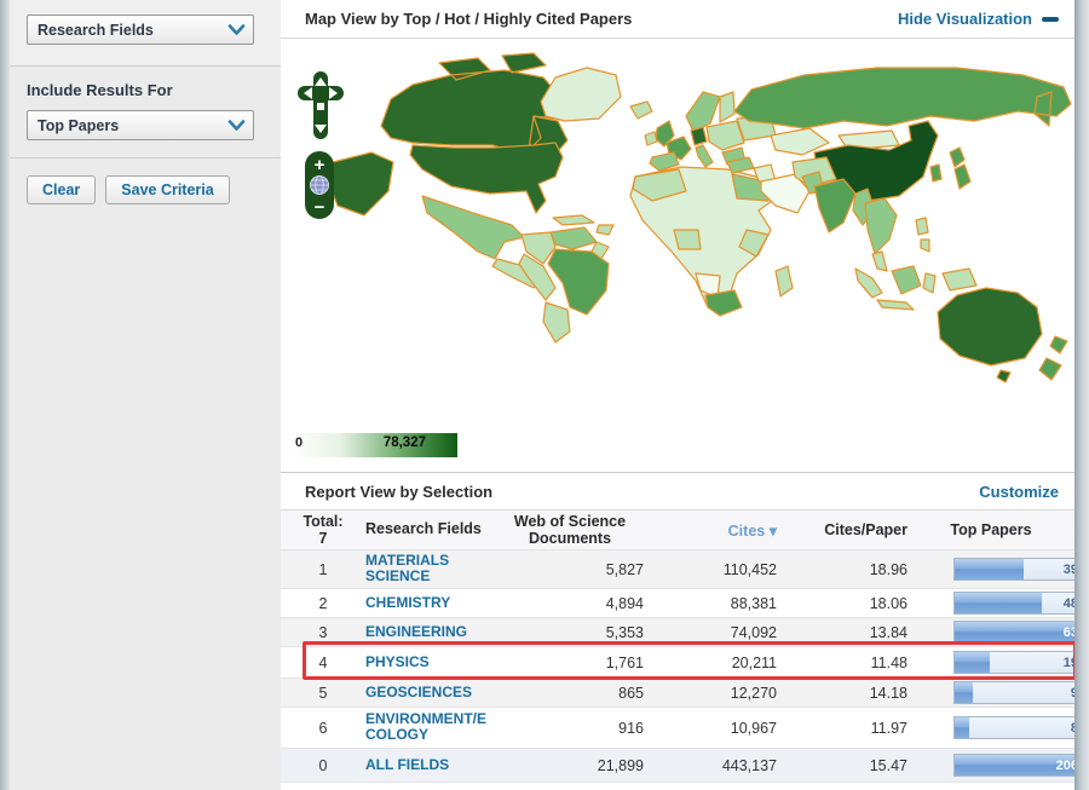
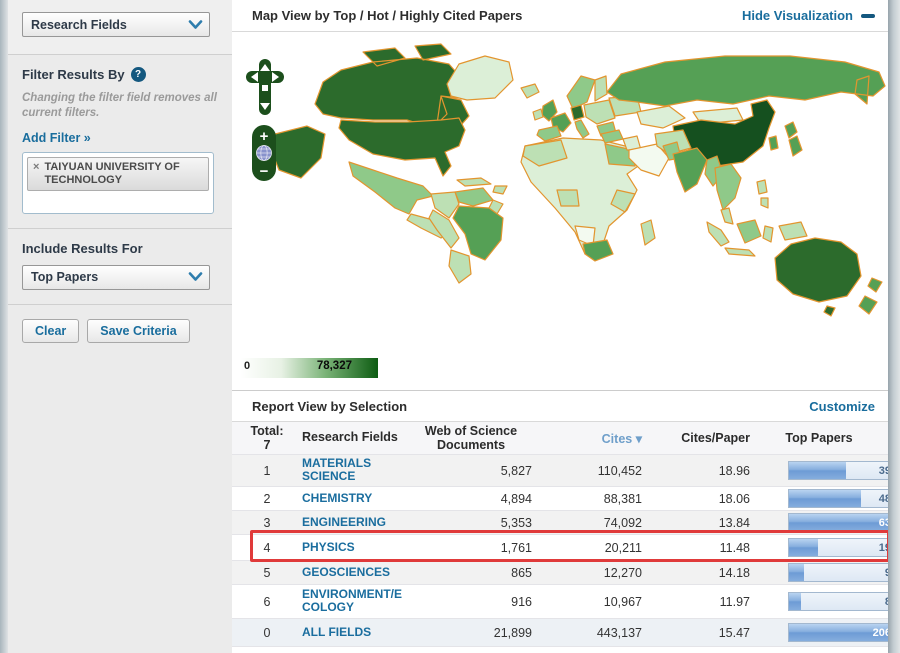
  Research Fields
+ Filter Results By
+ ?
+ Changing the filter field removes all current filters.
+ Add Filter »
+ ×
+ TAIYUAN UNIVERSITY OF TECHNOLOGY
  Include Results For
  Top Papers
  Clear
  Save Criteria
  Map View by Top / Hot / Highly Cited Papers
  Hide Visualization
  +
  −
  0
  78,327
  Report View by Selection
  Customize
  Total:
  7
  Research Fields
  Web of Science Documents
  Cites ▾
  Cites/Paper
  Top Papers
  1
  MATERIALS SCIENCE
  5,827
  110,452
  18.96
  2
  CHEMISTRY
  4,894
  88,381
  18.06
  3
  ENGINEERING
  5,353
  74,092
  13.84
  4
  PHYSICS
  1,761
  20,211
  11.48
  5
  GEOSCIENCES
  865
  12,270
  14.18
  6
  ENVIRONMENT/ECOLOGY
  916
  10,967
  11.97
  0
  ALL FIELDS
  21,899
  443,137
  15.47
